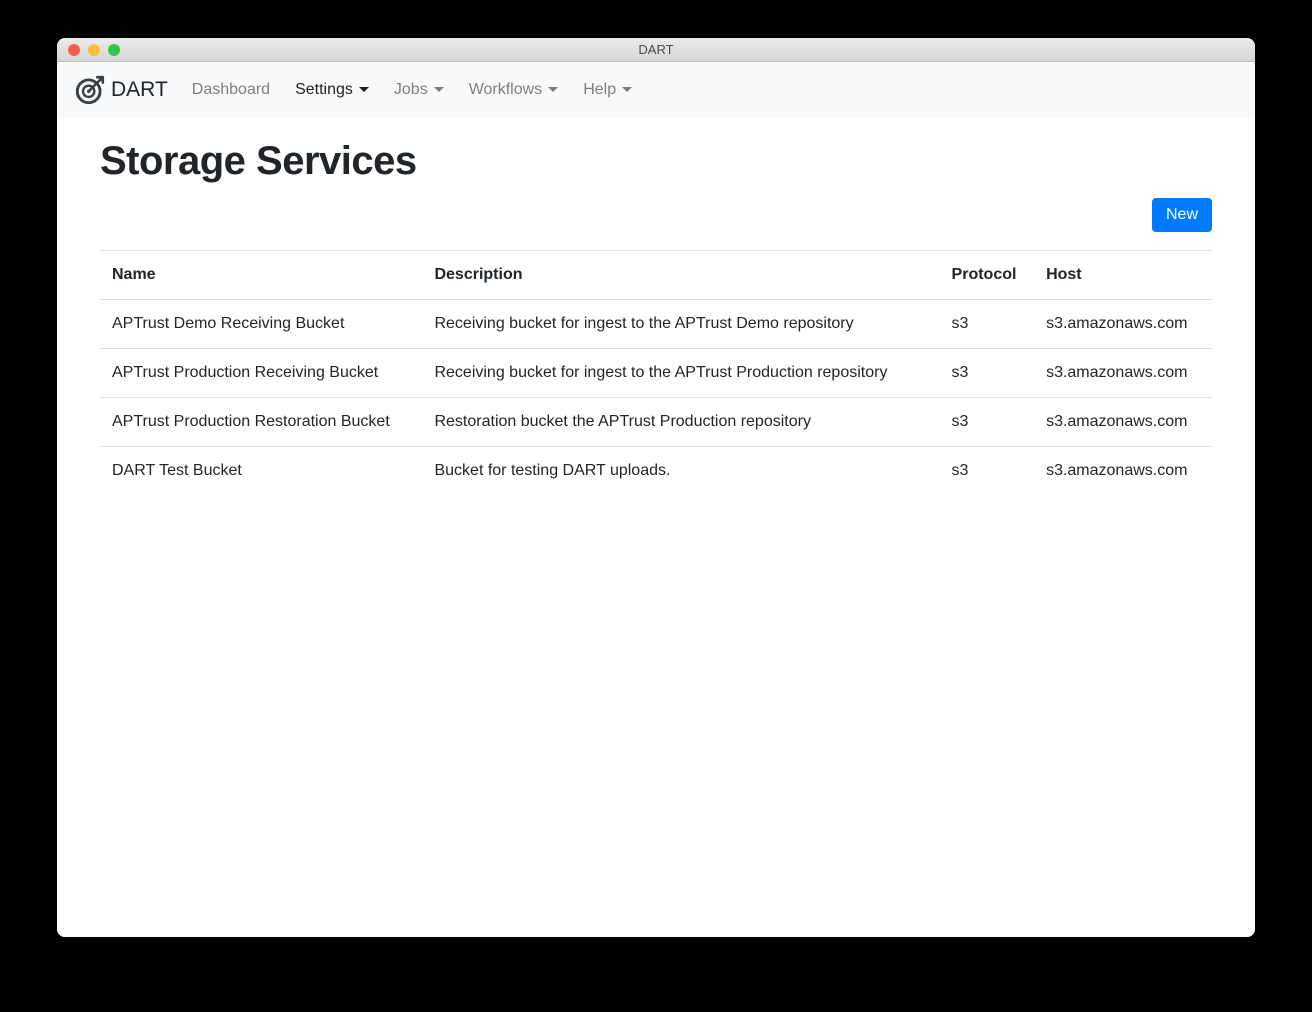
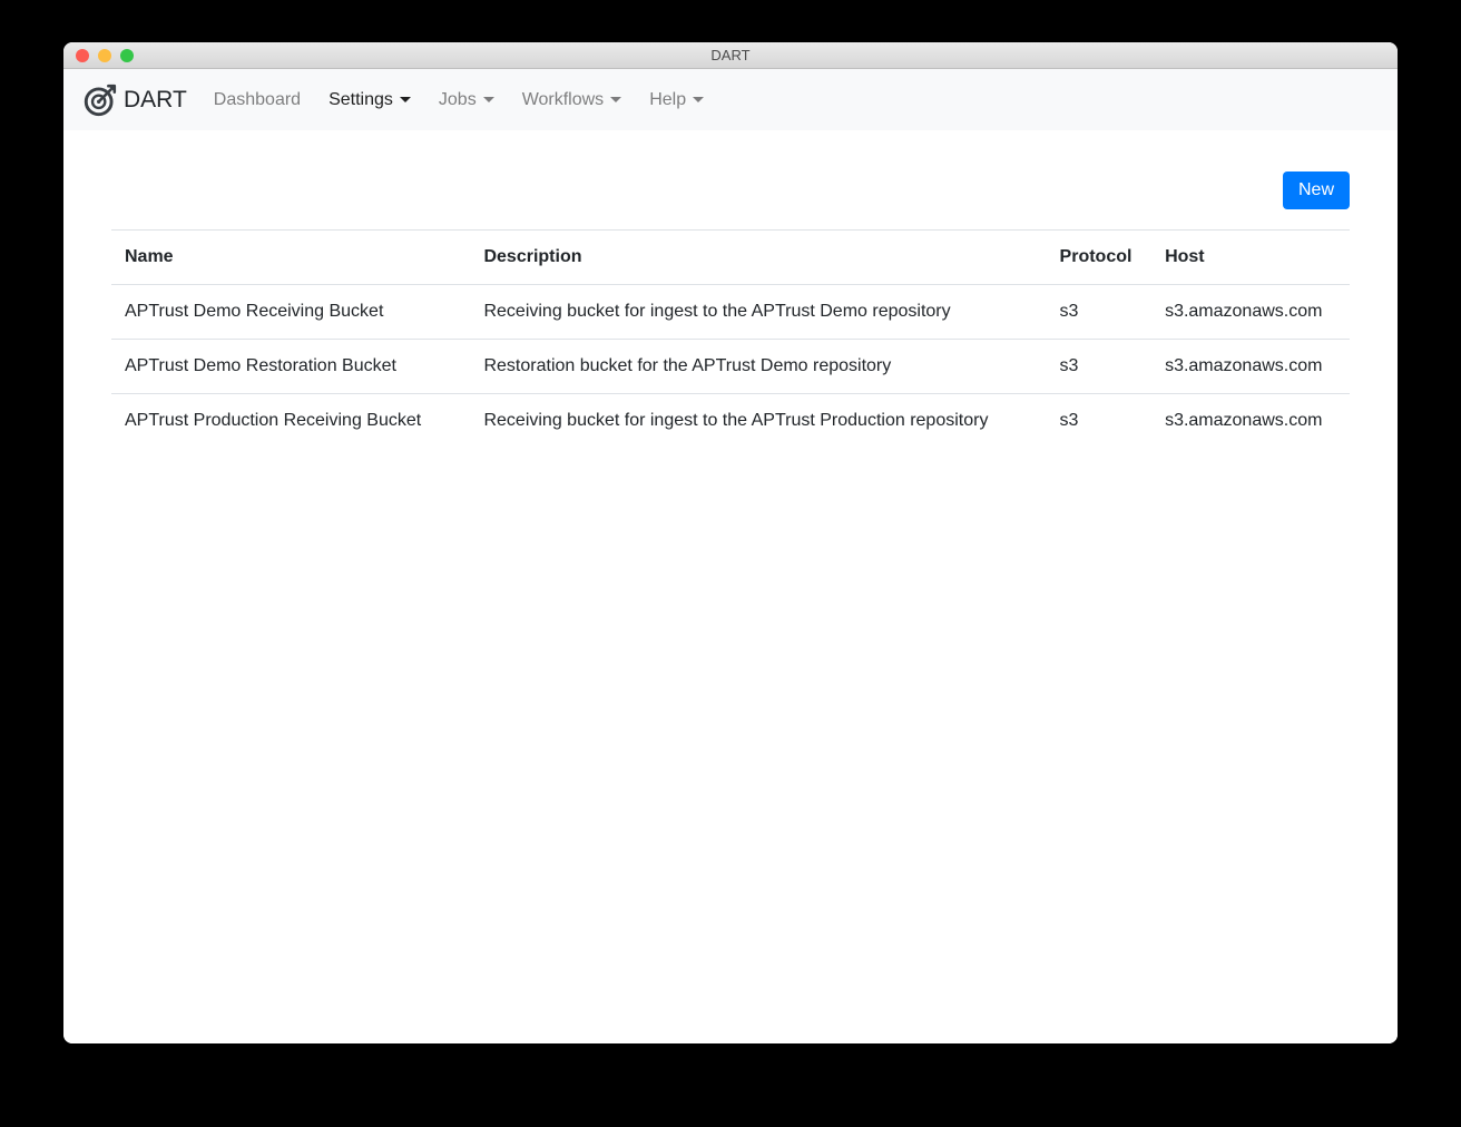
  DART
  DART
  Dashboard
  Settings
  Jobs
  Workflows
  Help
- Storage Services
  New
  Name	Description	Protocol	Host
  APTrust Demo Receiving Bucket	Receiving bucket for ingest to the APTrust Demo repository	s3	s3.amazonaws.com
+ APTrust Demo Restoration Bucket	Restoration bucket for the APTrust Demo repository	s3	s3.amazonaws.com
  APTrust Production Receiving Bucket	Receiving bucket for ingest to the APTrust Production repository	s3	s3.amazonaws.com
- APTrust Production Restoration Bucket	Restoration bucket the APTrust Production repository	s3	s3.amazonaws.com
- DART Test Bucket	Bucket for testing DART uploads.	s3	s3.amazonaws.com
